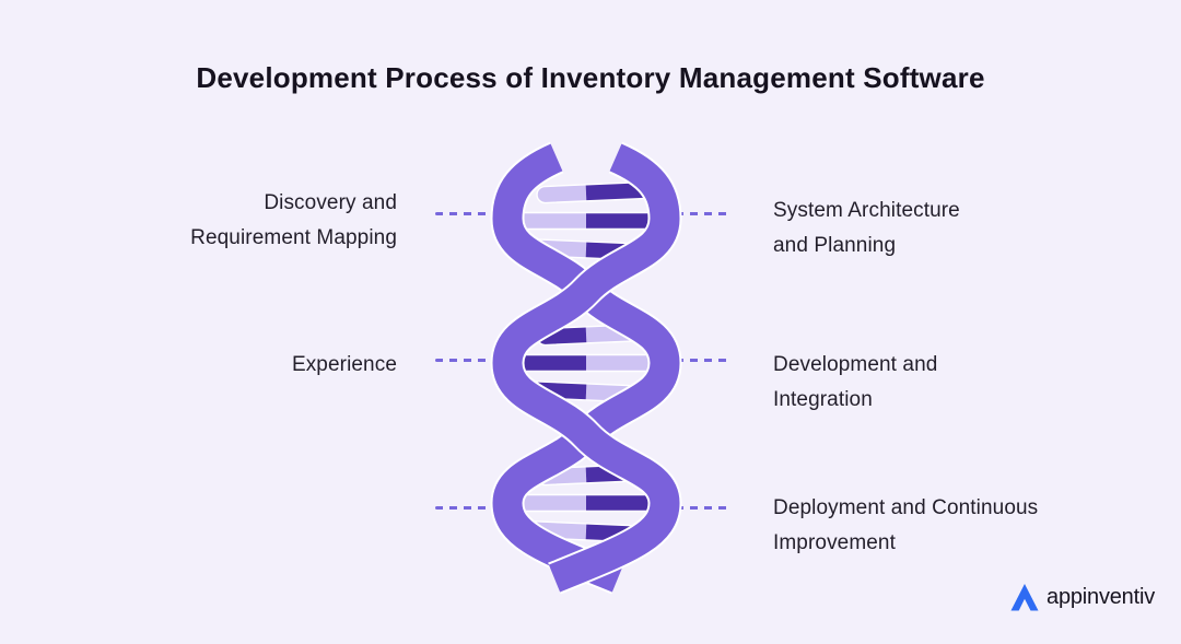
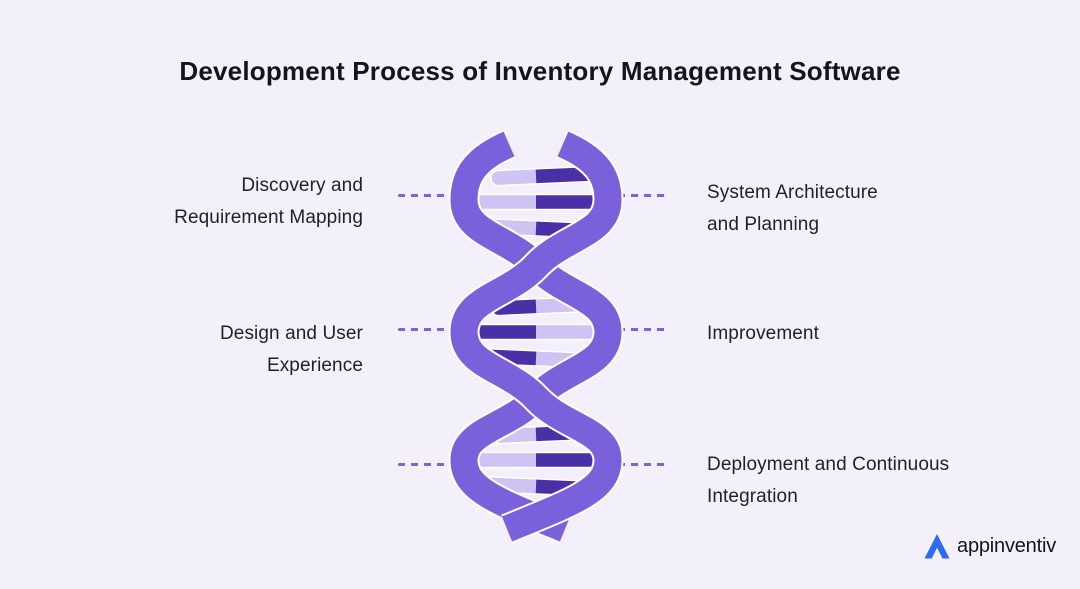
  Development Process of Inventory Management Software
  Discovery and
  Requirement Mapping
+ Design and User
  Experience
  System Architecture
  and Planning
- Development and
- Integration
+ Improvement
  Deployment and Continuous
- Improvement
+ Integration
  appinventiv
